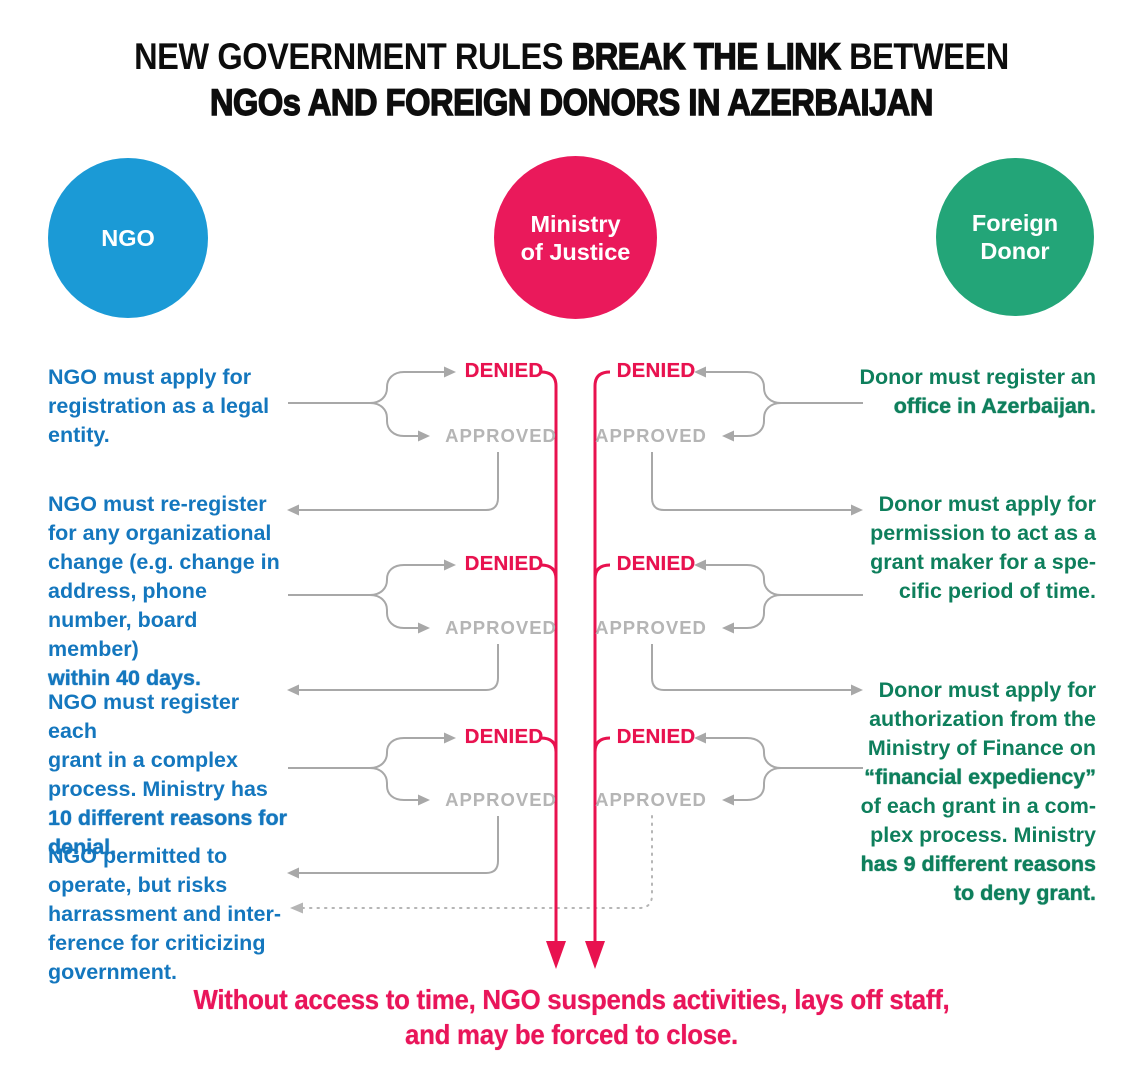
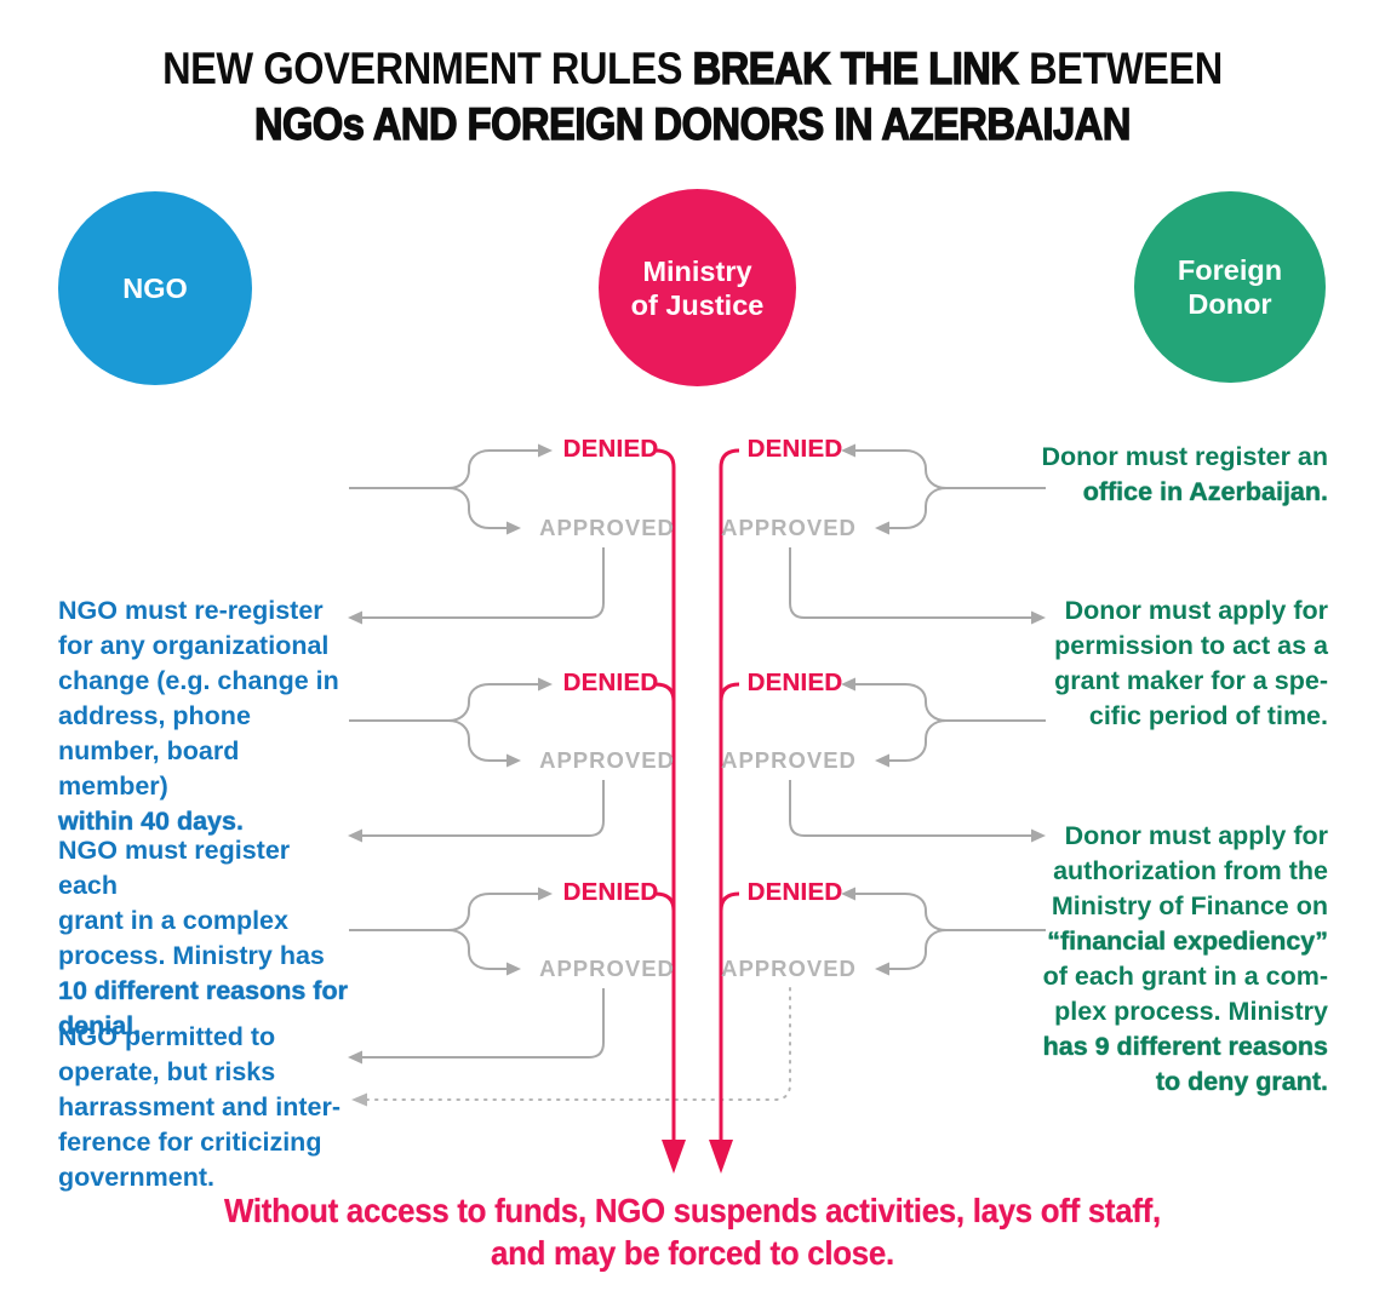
  NEW GOVERNMENT RULES BREAK THE LINK BETWEEN
  NGOs AND FOREIGN DONORS IN AZERBAIJAN
  NGO
  Ministry
  of Justice
  Foreign
  Donor
- NGO must apply for
- registration as a legal
- entity.
  NGO must re-register
  for any organizational
  change (e.g. change in
  address, phone
  number, board member)
  within 40 days.
  NGO must register each
  grant in a complex
  process. Ministry has
  10 different reasons for
  denial.
  NGO permitted to
  operate, but risks
  harrassment and inter-
  ference for criticizing
  government.
  Donor must register an
  office in Azerbaijan.
  Donor must apply for
  permission to act as a
  grant maker for a spe-
  cific period of time.
  Donor must apply for
  authorization from the
  Ministry of Finance on
  “financial expediency”
  of each grant in a com-
  plex process. Ministry
  has 9 different reasons
  to deny grant.
  DENIED
  APPROVED
  DENIED
  APPROVED
  DENIED
  APPROVED
  DENIED
  APPROVED
  DENIED
  APPROVED
  DENIED
  APPROVED
- Without access to time, NGO suspends activities, lays off staff,
+ Without access to funds, NGO suspends activities, lays off staff,
  and may be forced to close.
